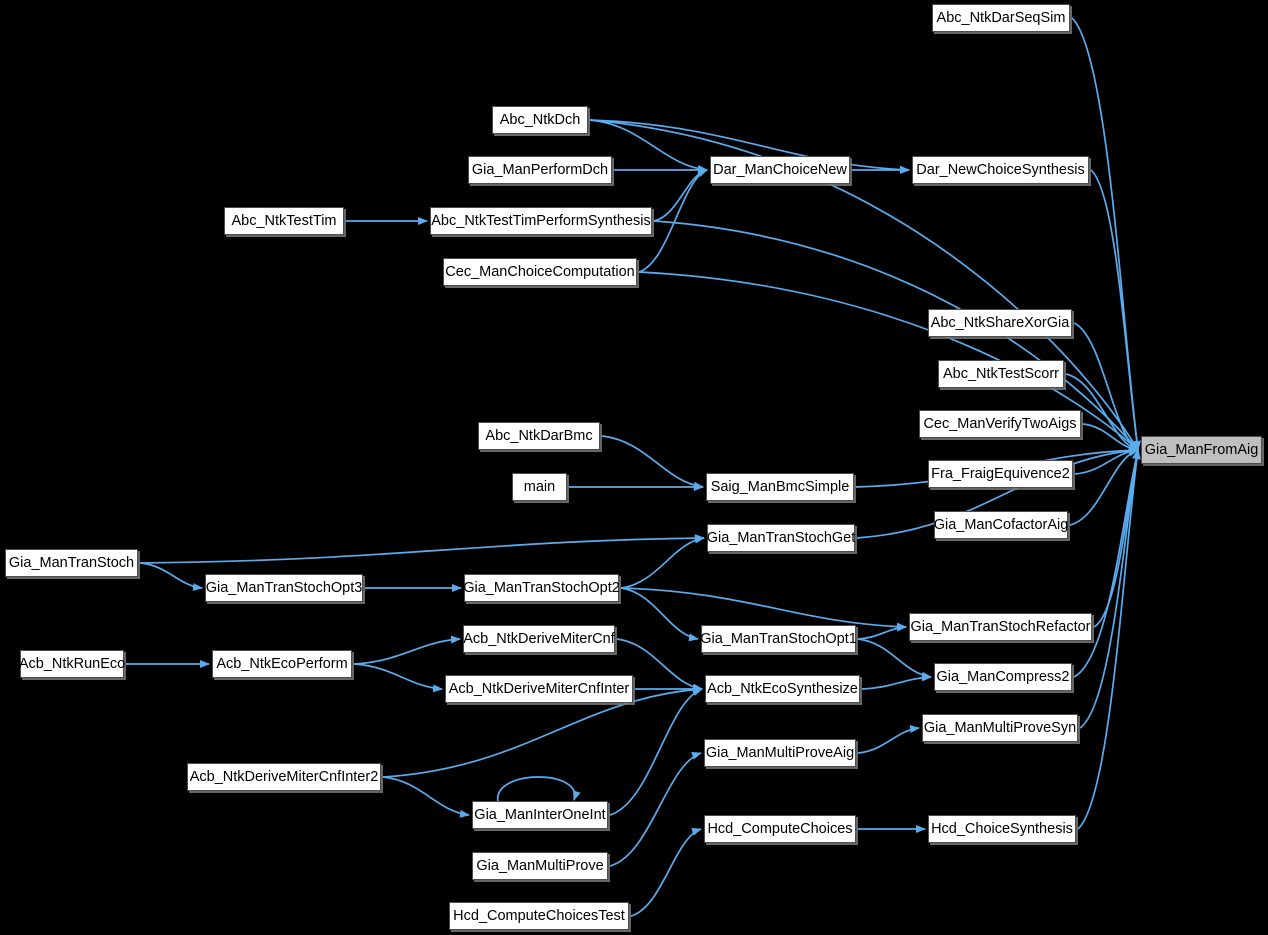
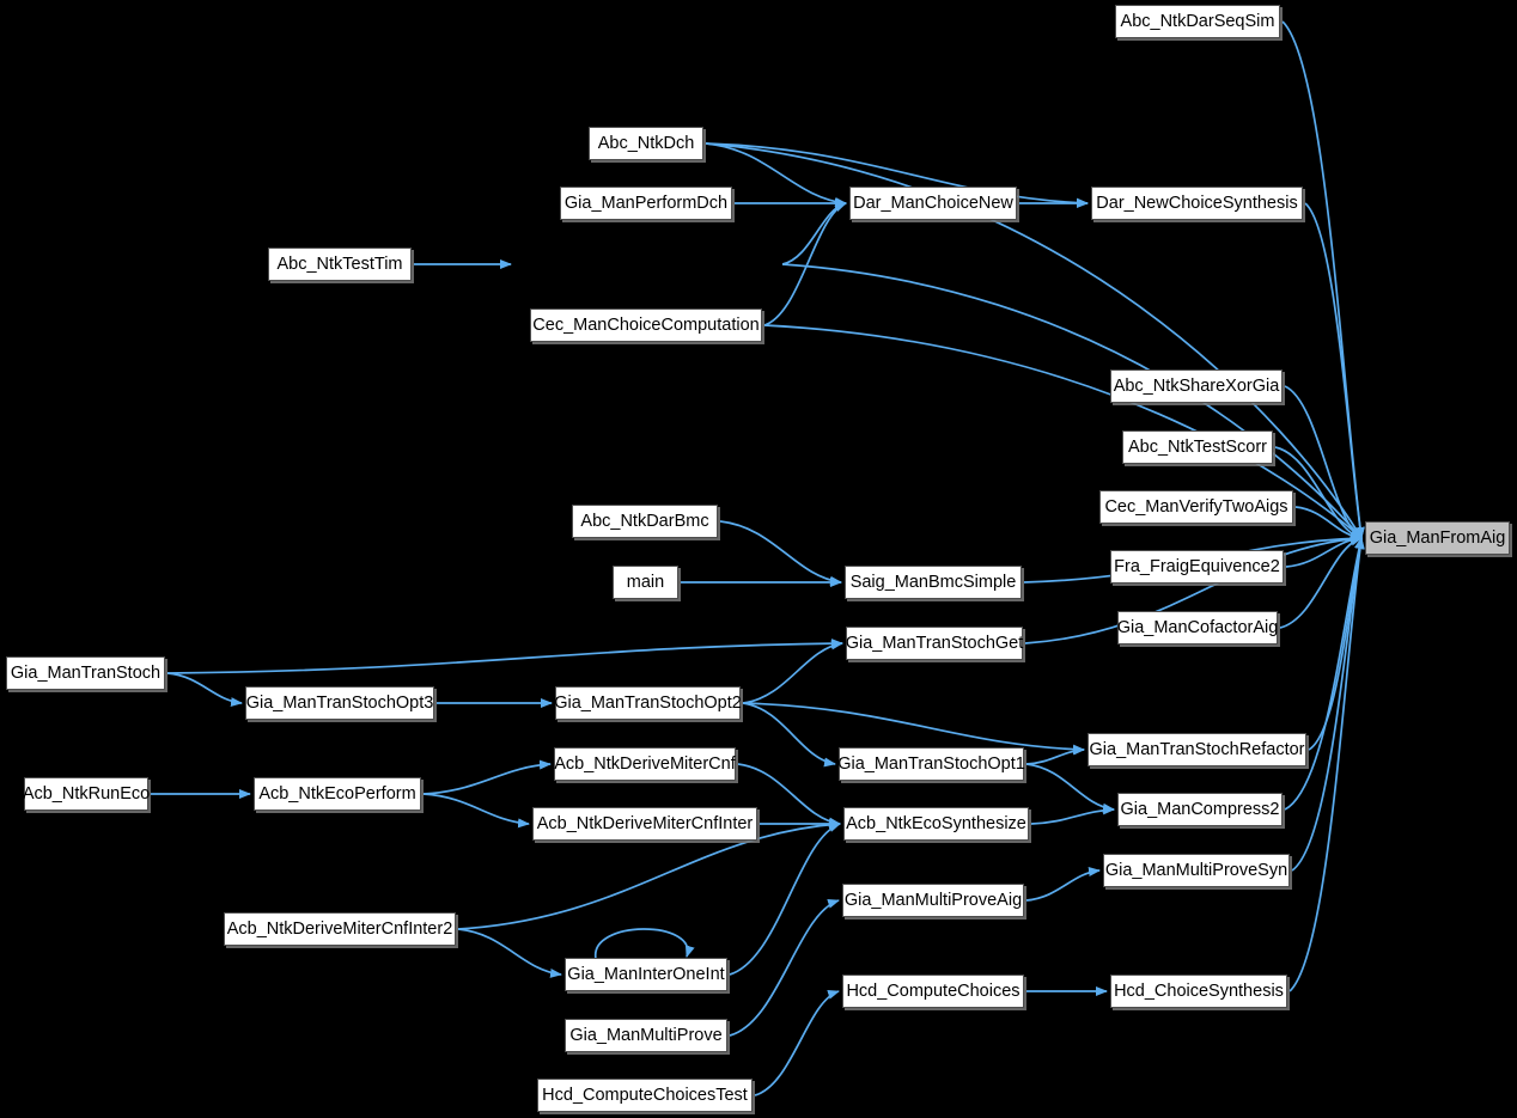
  Abc_NtkDarSeqSim
  Abc_NtkDch
  Gia_ManPerformDch
  Dar_ManChoiceNew
  Dar_NewChoiceSynthesis
  Abc_NtkTestTim
- Abc_NtkTestTimPerformSynthesis
  Cec_ManChoiceComputation
  Abc_NtkShareXorGia
  Abc_NtkTestScorr
  Cec_ManVerifyTwoAigs
  Fra_FraigEquivence2
  Gia_ManFromAig
  Abc_NtkDarBmc
  main
  Saig_ManBmcSimple
  Gia_ManCofactorAig
  Gia_ManTranStochGet
  Gia_ManTranStoch
  Gia_ManTranStochOpt3
  Gia_ManTranStochOpt2
  Gia_ManTranStochRefactor
  Gia_ManTranStochOpt1
  Acb_NtkDeriveMiterCnf
  Acb_NtkRunEco
  Acb_NtkEcoPerform
  Gia_ManCompress2
  Acb_NtkDeriveMiterCnfInter
  Acb_NtkEcoSynthesize
  Gia_ManMultiProveSyn
  Gia_ManMultiProveAig
  Acb_NtkDeriveMiterCnfInter2
  Gia_ManInterOneInt
  Hcd_ComputeChoices
  Hcd_ChoiceSynthesis
  Gia_ManMultiProve
  Hcd_ComputeChoicesTest
